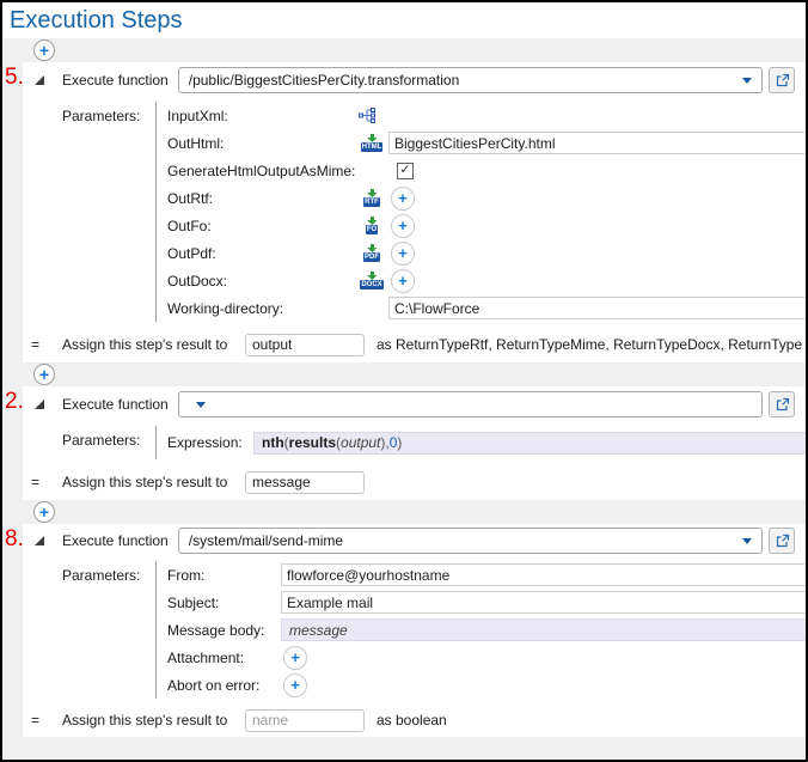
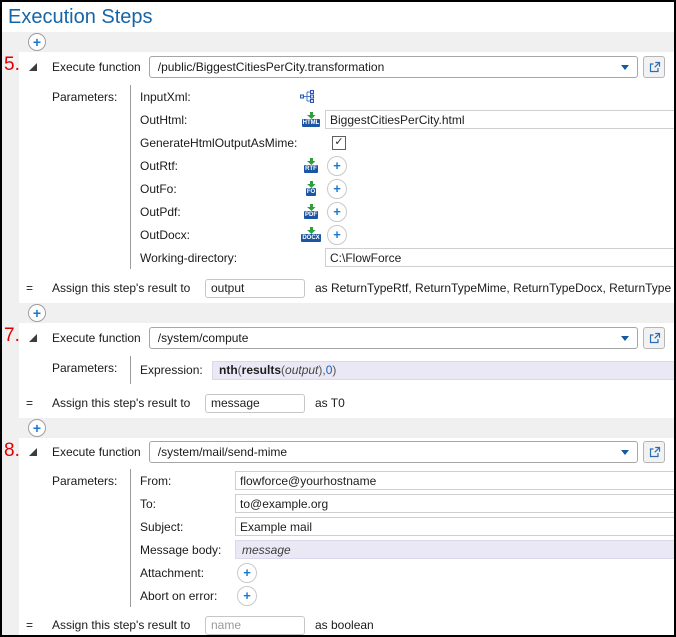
  Execution Steps
  +
  5.
  Execute function
  /public/BiggestCitiesPerCity.transformation
  Parameters:
  InputXml:
  OutHtml:
  BiggestCitiesPerCity.html
  GenerateHtmlOutputAsMime:
  ✓
  OutRtf:
  +
  OutFo:
  +
  OutPdf:
  +
  OutDocx:
  +
  Working-directory:
  C:\FlowForce
  =
  Assign this step's result to
  output
  as ReturnTypeRtf, ReturnTypeMime, ReturnTypeDocx, ReturnType
  +
- 2.
+ 7.
  Execute function
+ /system/compute
  Parameters:
  Expression:
  nth
  (
  results
  (
  output
  ),
  0
  )
  =
  Assign this step's result to
  message
+ as T0
  +
  8.
  Execute function
  /system/mail/send-mime
  Parameters:
  From:
  flowforce@yourhostname
+ To:
+ to@example.org
  Subject:
  Example mail
  Message body:
  message
  Attachment:
  +
  Abort on error:
  +
  =
  Assign this step's result to
  name
  as boolean
